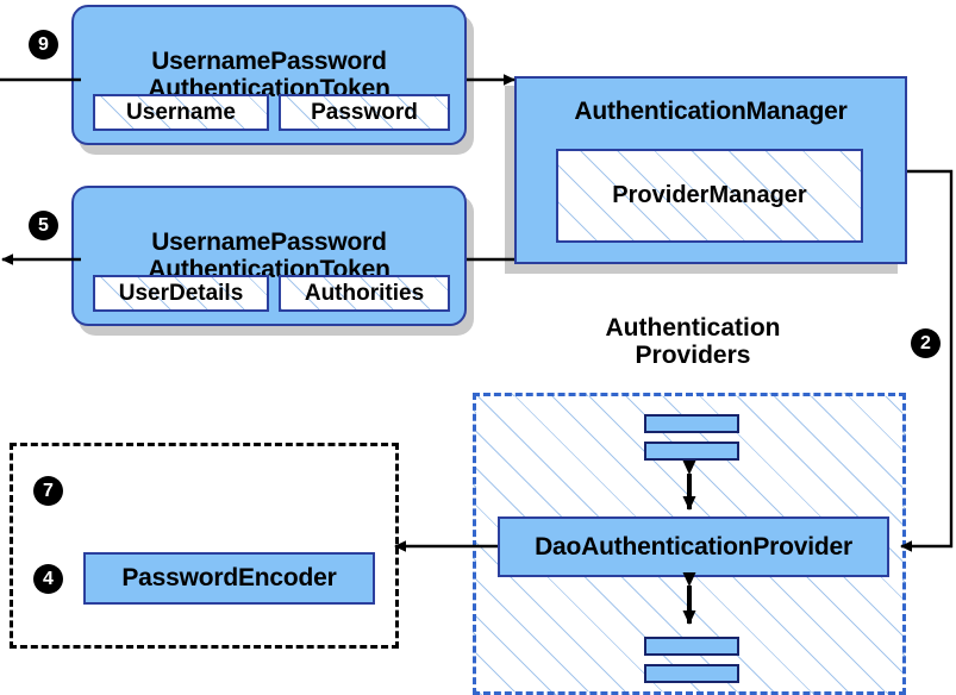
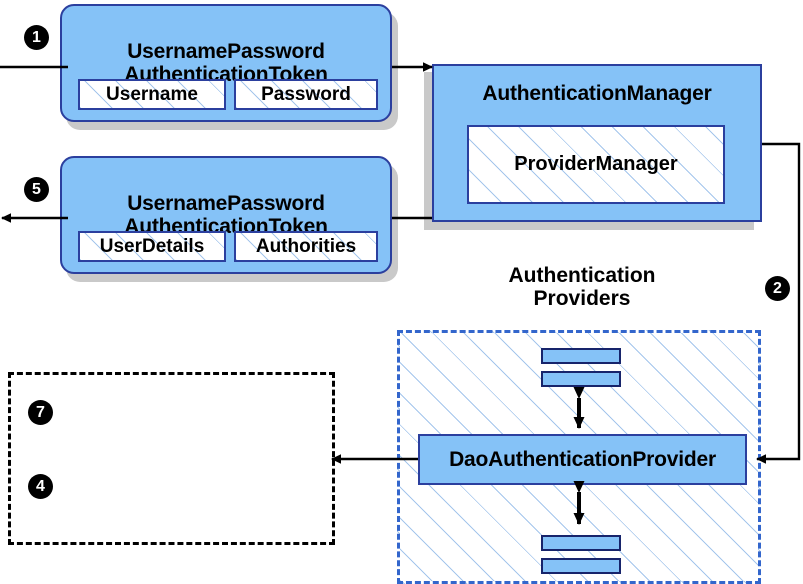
  UsernamePassword
  AuthenticationToken
  Username
  Password
- 9
+ 1
  UsernamePassword
  AuthenticationToken
  UserDetails
  Authorities
  5
  AuthenticationManager
  ProviderManager
  Authentication
  Providers
  DaoAuthenticationProvider
  2
  7
- PasswordEncoder
  4
